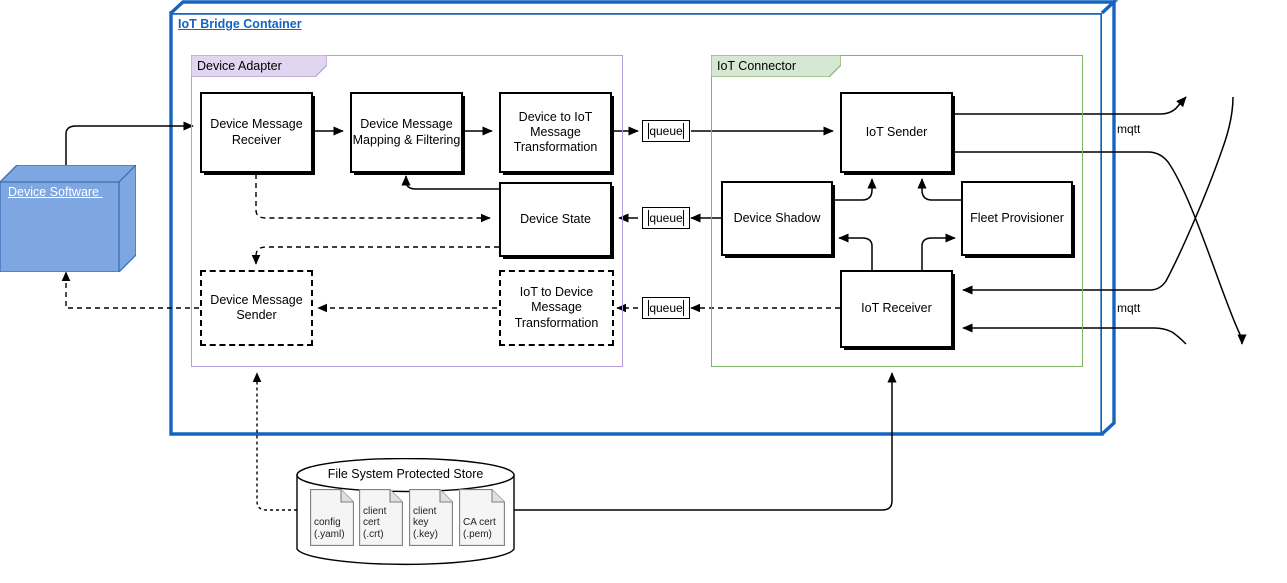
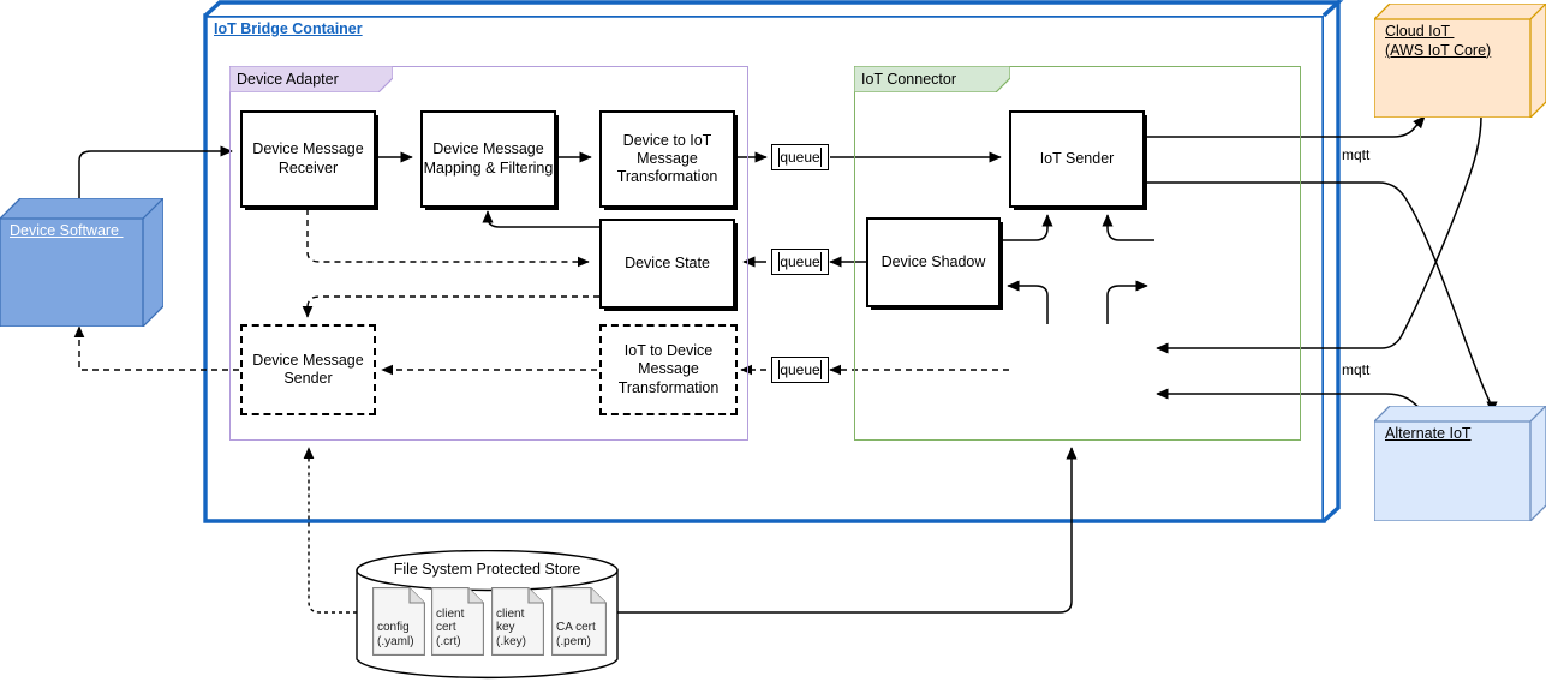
  IoT Bridge Container
  Device Adapter
  IoT Connector
  Device Message
  Receiver
  Device Message
  Mapping & Filtering
  Device to IoT
  Message
  Transformation
  Device State
  Device Message
  Sender
  IoT to Device
  Message
  Transformation
  IoT Sender
  Device Shadow
- Fleet Provisioner
- IoT Receiver
  queue
  queue
  queue
  Device Software
+ Cloud IoT
+ (AWS IoT Core)
+ Alternate IoT
  mqtt
  mqtt
  File System Protected Store
  config
  (.yaml)
  client
  cert
  (.crt)
  client
  key
  (.key)
  CA cert
  (.pem)
